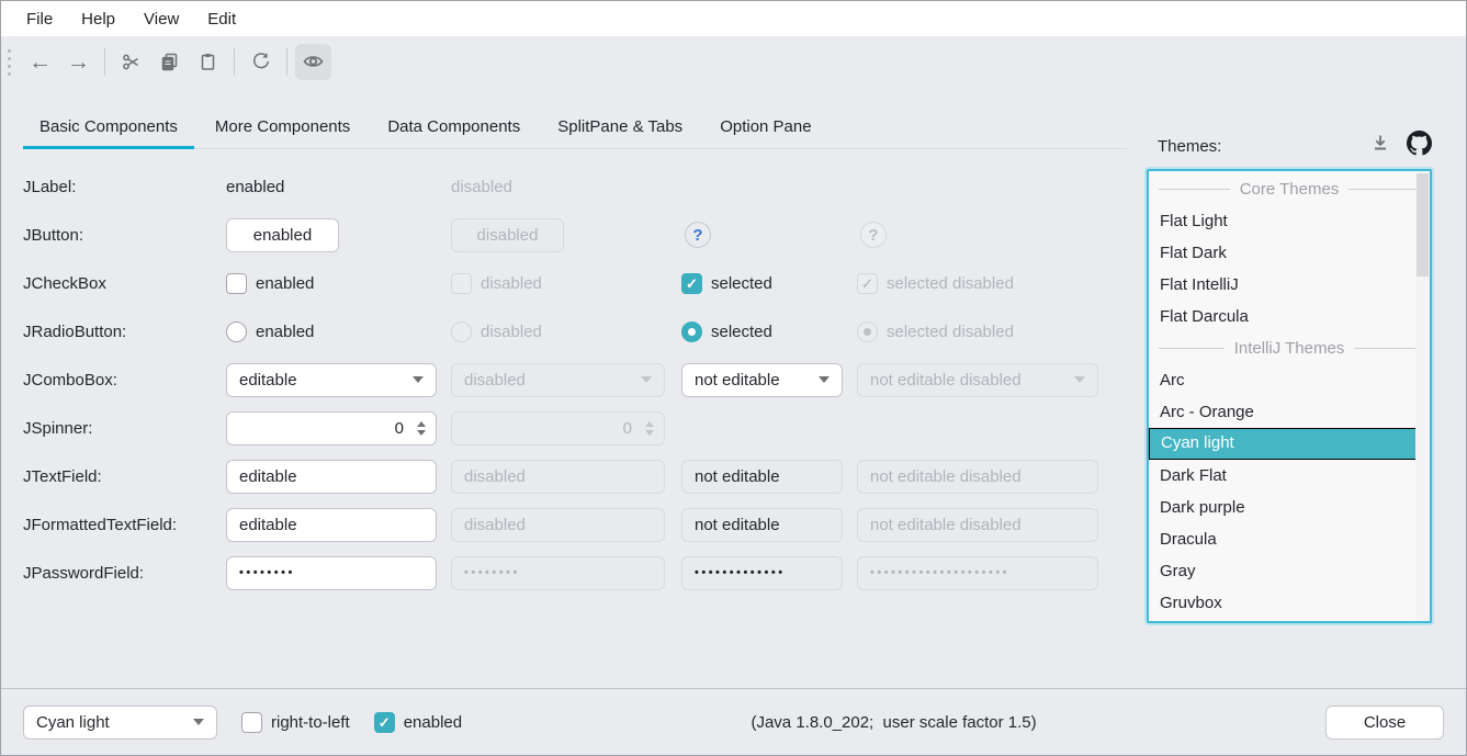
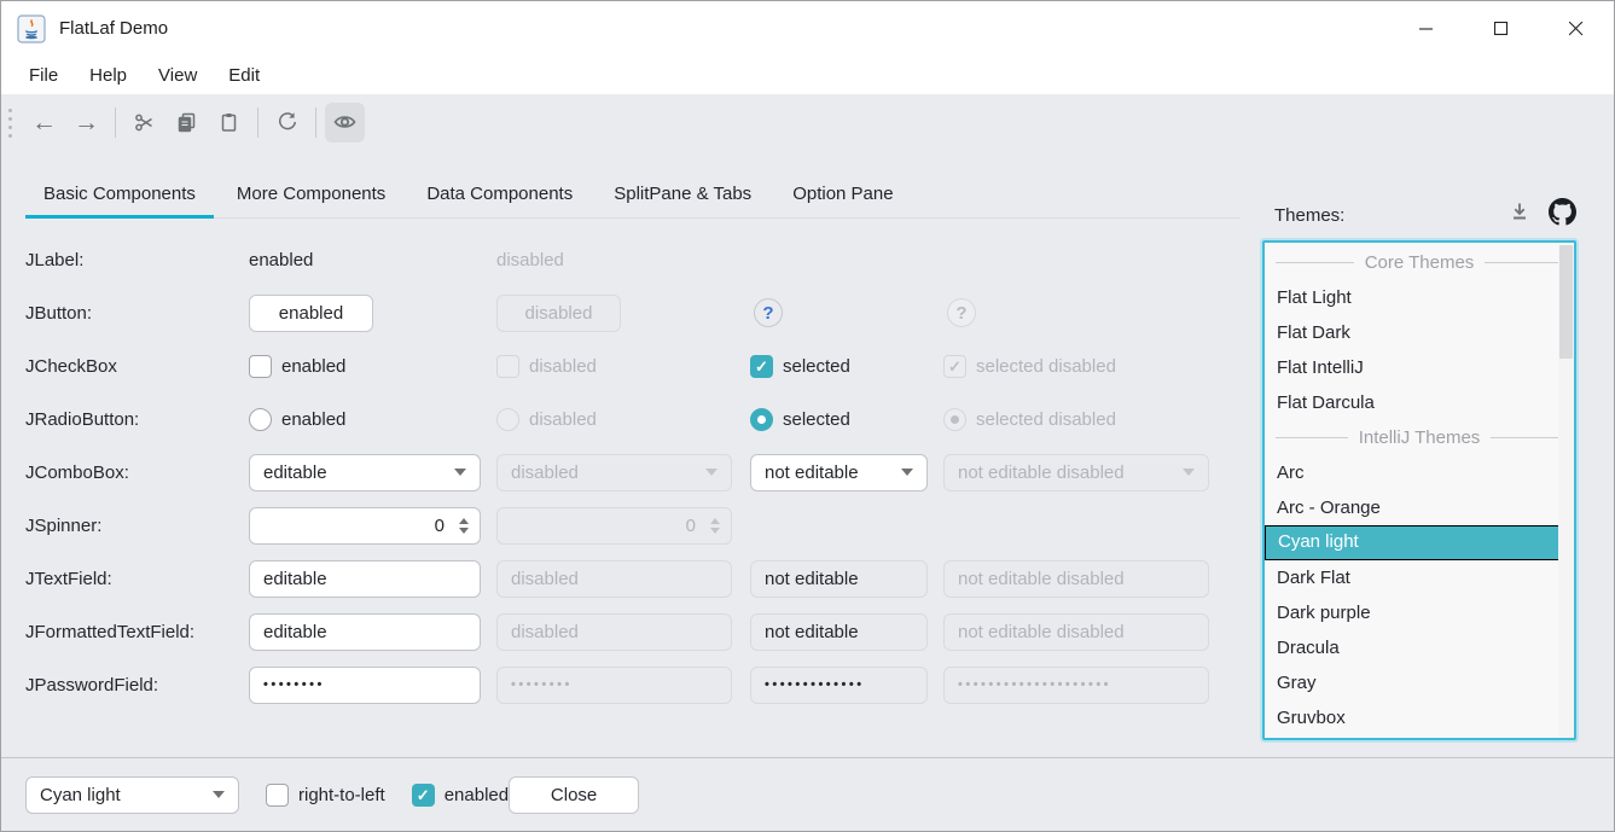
+ FlatLaf Demo
  File
  Help
  View
  Edit
  ←
  →
  Basic Components
  More Components
  Data Components
  SplitPane & Tabs
  Option Pane
  JLabel:
  enabled
  disabled
  JButton:
  enabled
  disabled
  ?
  ?
  JCheckBox
  enabled
  disabled
  ✓
  selected
  ✓
  selected disabled
  JRadioButton:
  enabled
  disabled
  selected
  selected disabled
  JComboBox:
  editable
  disabled
  not editable
  not editable disabled
  JSpinner:
  0
  0
  JTextField:
  editable
  disabled
  not editable
  not editable disabled
  JFormattedTextField:
  editable
  disabled
  not editable
  not editable disabled
  JPasswordField:
  ••••••••
  ••••••••
  •••••••••••••
  ••••••••••••••••••••
  Themes:
  Core Themes
  Flat Light
  Flat Dark
  Flat IntelliJ
  Flat Darcula
  IntelliJ Themes
  Arc
  Arc - Orange
  Cyan light
  Dark Flat
  Dark purple
  Dracula
  Gray
  Gruvbox
  Cyan light
  right-to-left
  ✓
  enabled
- (Java 1.8.0_202; user scale factor 1.5)
  Close
